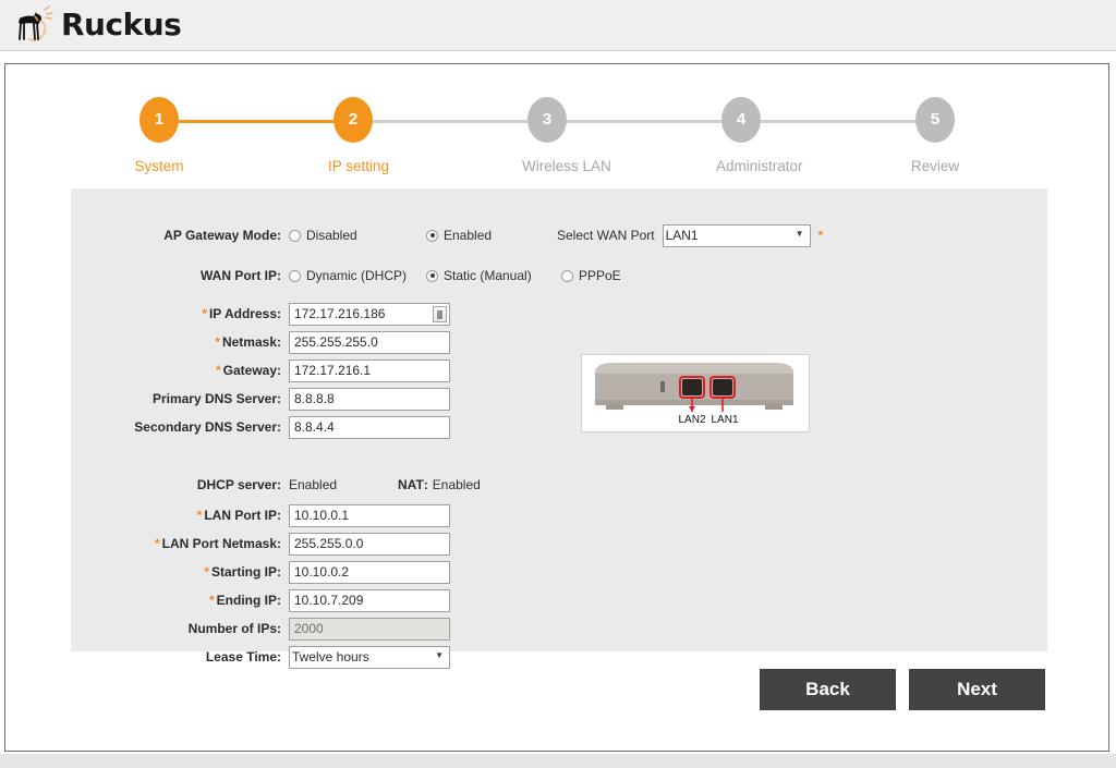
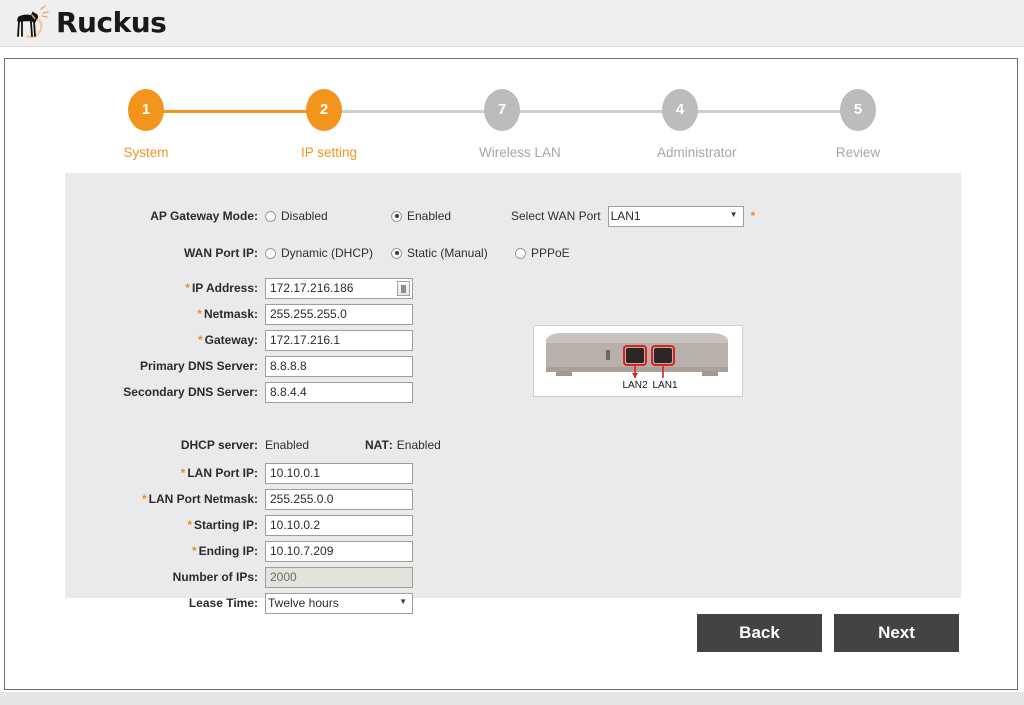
  Ruckus
  1
  System
  2
  IP setting
- 3
+ 7
  Wireless LAN
  4
  Administrator
  5
  Review
  AP Gateway Mode:
  Disabled
  Enabled
  Select WAN Port
  LAN1
  *
  WAN Port IP:
  Dynamic (DHCP)
  Static (Manual)
  PPPoE
  * IP Address:
  172.17.216.186
  * Netmask:
  255.255.255.0
  * Gateway:
  172.17.216.1
  Primary DNS Server:
  8.8.8.8
  Secondary DNS Server:
  8.8.4.4
  DHCP server:
  Enabled
  NAT
  :
  Enabled
  * LAN Port IP:
  10.10.0.1
  * LAN Port Netmask:
  255.255.0.0
  * Starting IP:
  10.10.0.2
  * Ending IP:
  10.10.7.209
  Number of IPs:
  2000
  Lease Time:
  Twelve hours
  LAN2
  LAN1
  Back
  Next
